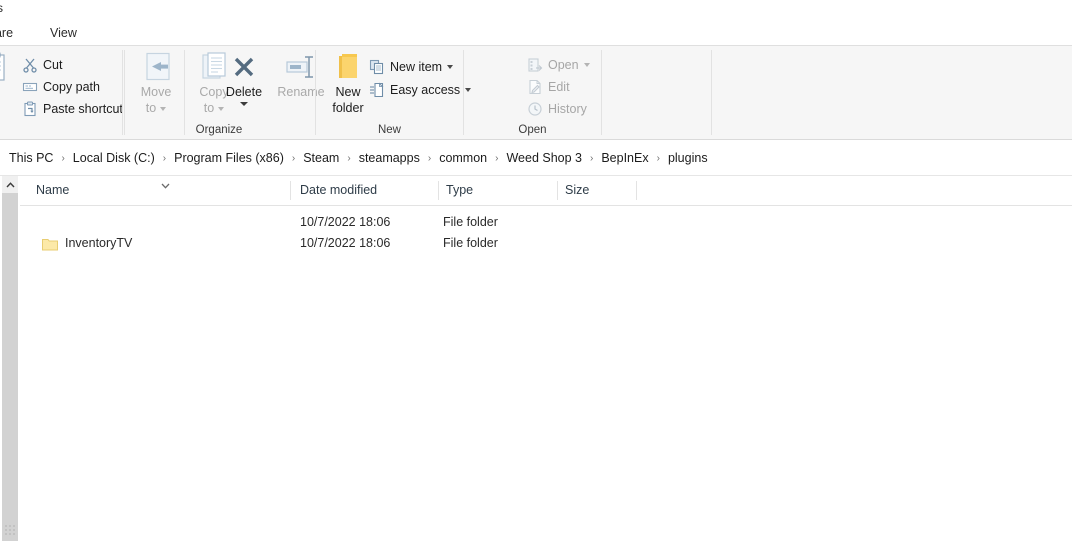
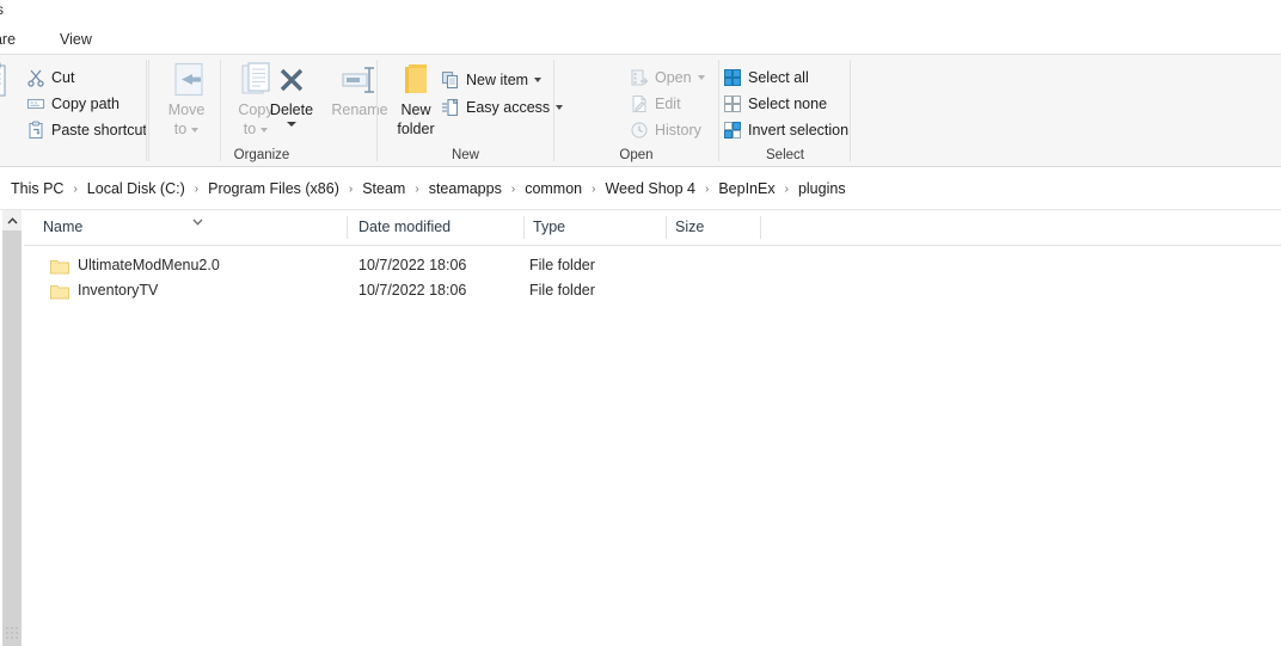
  s
  View
  Cut
  Copy path
  Paste shortcu
  Move
  to
  Copy
  to
  Delete
  Rename
  Organize
  New
  folder
  New item
  Easy access
  New
  Open
  Edit
  History
  Open
+ Select all
+ Select none
+ Invert selection
+ Select
  This PC
  ›
  Local Disk (C:)
  ›
  Program Files (x86)
  ›
  Steam
  ›
  steamapps
  ›
  common
  ›
- Weed Shop 3
+ Weed Shop 4
  ›
  BepInEx
  ›
  plugins
  Name
  Date modified
  Type
  Size
+ UltimateModMenu2.0
  10/7/2022 18:06
  File folder
  InventoryTV
  10/7/2022 18:06
  File folder
